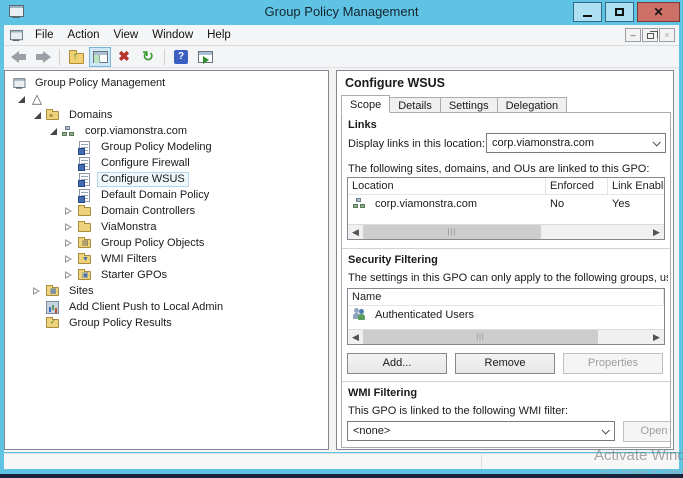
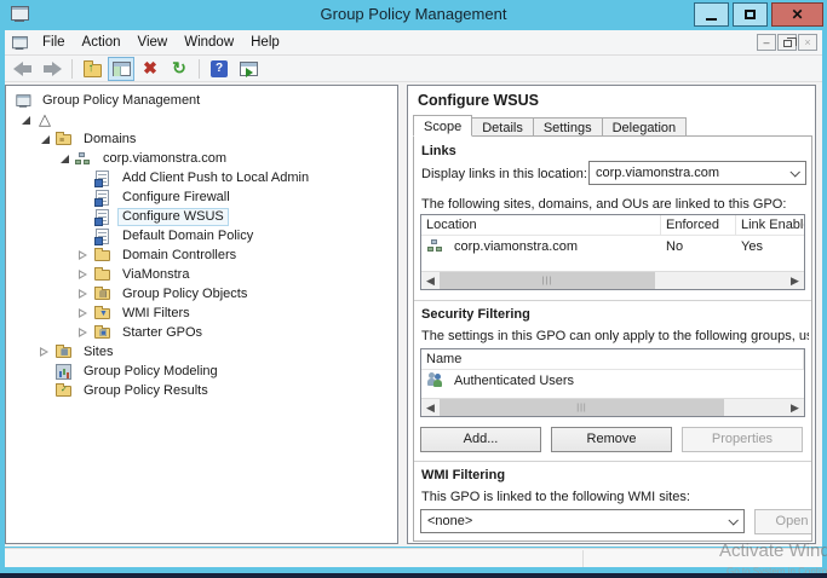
  Group Policy Management
  ✕
  File
  Action
  View
  Window
  Help
  –
  ×
  ↑
  ✖
  ↻
  ?
  Group Policy Management
  △
  Domains
  corp.viamonstra.com
- Group Policy Modeling
+ Add Client Push to Local Admin
  Configure Firewall
  Configure WSUS
  Default Domain Policy
  Domain Controllers
  ViaMonstra
  Group Policy Objects
  WMI Filters
  Starter GPOs
  Sites
- Add Client Push to Local Admin
+ Group Policy Modeling
  Group Policy Results
  Configure WSUS
  Scope
  Details
  Settings
  Delegation
  Links
  Display links in this location:
  corp.viamonstra.com
  The following sites, domains, and OUs are linked to this GPO:
  Location
  Enforced
  Link Enabl
  corp.viamonstra.com
  No
  Yes
  ◀
  ▶
  Security Filtering
  The settings in this GPO can only apply to the following groups, u
  Name
  Authenticated Users
  ◀
  ▶
  Add...
  Remove
  Properties
  WMI Filtering
- This GPO is linked to the following WMI filter:
+ This GPO is linked to the following WMI sites:
  <none>
  Open
  Activate Wind
